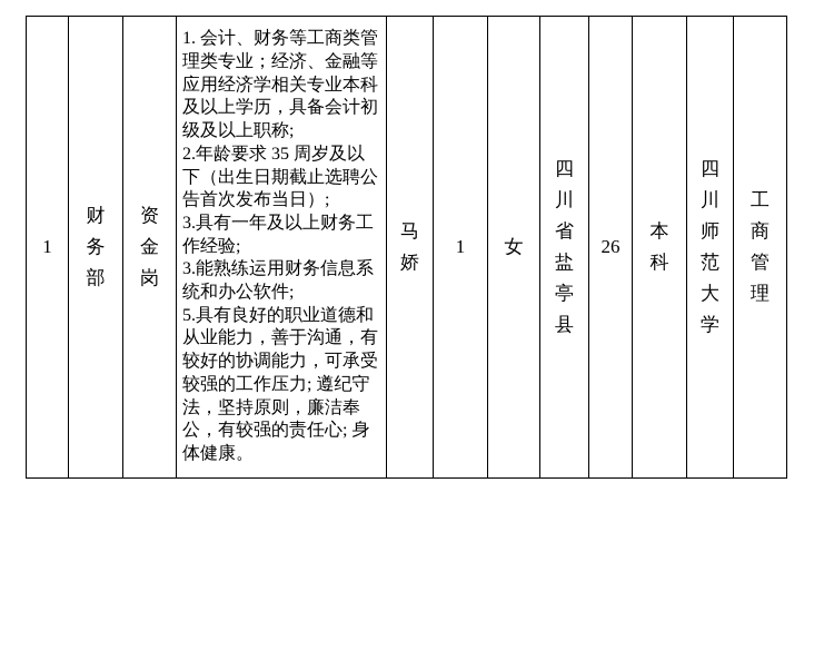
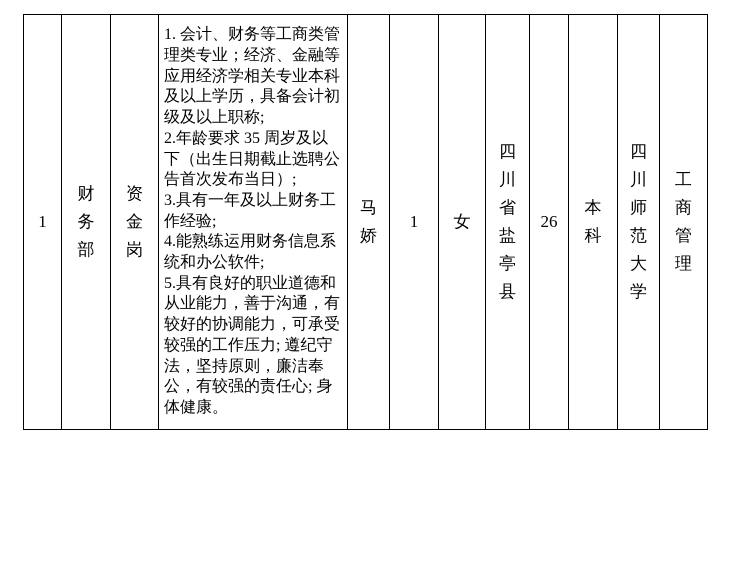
- 1	财务部	资金岗	1. 会计、财务等工商类管理类专业；经济、金融等应用经济学相关专业本科及以上学历，具备会计初级及以上职称; 2.年龄要求 35 周岁及以下（出生日期截止选聘公告首次发布当日）; 3.具有一年及以上财务工作经验; 3.能熟练运用财务信息系统和办公软件; 5.具有良好的职业道德和从业能力，善于沟通，有较好的协调能力，可承受较强的工作压力; 遵纪守法，坚持原则，廉洁奉公，有较强的责任心; 身体健康。	马娇	1	女	四川省盐亭县	26	本科	四川师范大学	工商管理
+ 1	财务部	资金岗	1. 会计、财务等工商类管理类专业；经济、金融等应用经济学相关专业本科及以上学历，具备会计初级及以上职称; 2.年龄要求 35 周岁及以下（出生日期截止选聘公告首次发布当日）; 3.具有一年及以上财务工作经验; 4.能熟练运用财务信息系统和办公软件; 5.具有良好的职业道德和从业能力，善于沟通，有较好的协调能力，可承受较强的工作压力; 遵纪守法，坚持原则，廉洁奉公，有较强的责任心; 身体健康。	马娇	1	女	四川省盐亭县	26	本科	四川师范大学	工商管理
